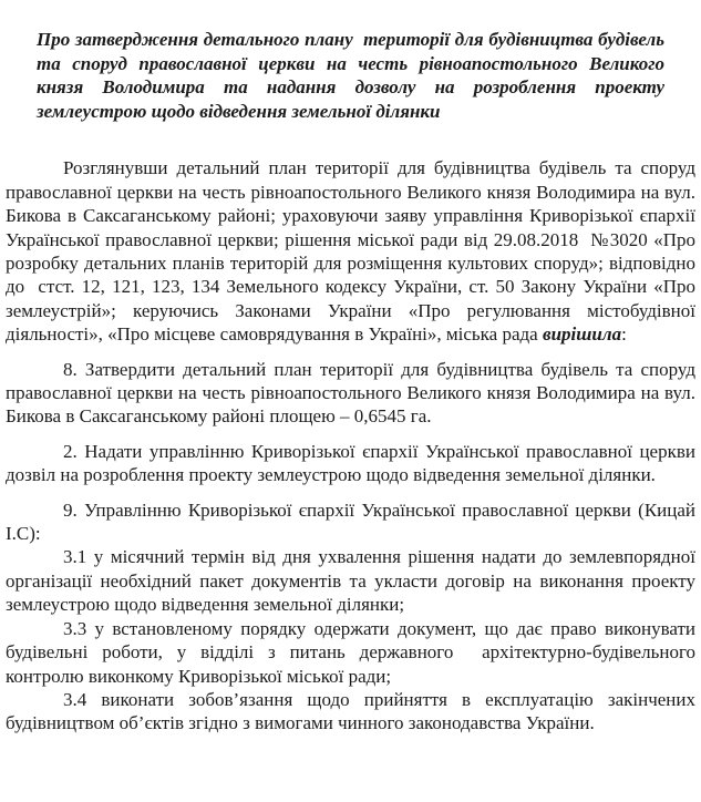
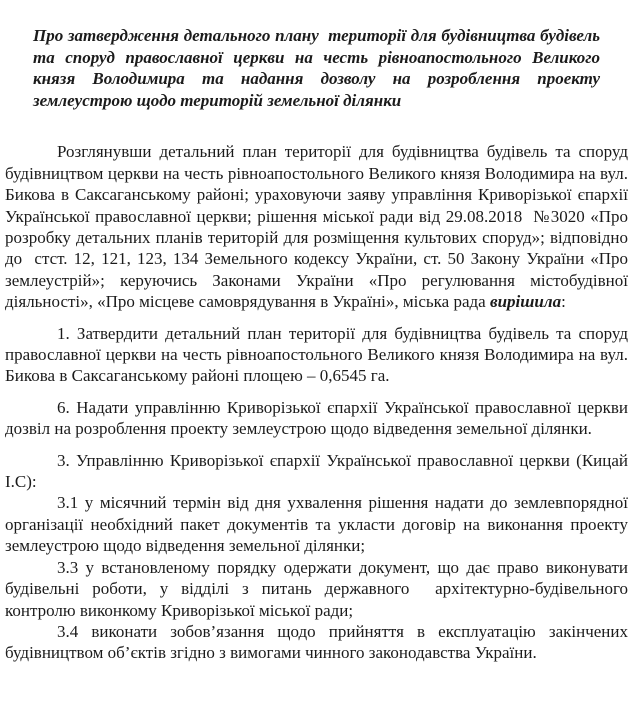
- Про затвердження детального плану території для будівництва будівель та споруд православної церкви на честь рівноапостольного Великого князя Володимира та надання дозволу на розроблення проекту землеустрою щодо відведення земельної ділянки
+ Про затвердження детального плану території для будівництва будівель та споруд православної церкви на честь рівноапостольного Великого князя Володимира та надання дозволу на розроблення проекту землеустрою щодо територій земельної ділянки
- Розглянувши детальний план території для будівництва будівель та споруд православної церкви на честь рівноапостольного Великого князя Володимира на вул. Бикова в Саксаганському районі; ураховуючи заяву управління Криворізької єпархії Української православної церкви; рішення міської ради від 29.08.2018 №3020 «Про розробку детальних планів територій для розміщення культових споруд»; відповідно до стст. 12, 121, 123, 134 Земельного кодексу України, ст. 50 Закону України «Про землеустрій»; керуючись Законами України «Про регулювання містобудівної діяльності», «Про місцеве самоврядування в Україні», міська рада вирішила:
+ Розглянувши детальний план території для будівництва будівель та споруд будівництвом церкви на честь рівноапостольного Великого князя Володимира на вул. Бикова в Саксаганському районі; ураховуючи заяву управління Криворізької єпархії Української православної церкви; рішення міської ради від 29.08.2018 №3020 «Про розробку детальних планів територій для розміщення культових споруд»; відповідно до стст. 12, 121, 123, 134 Земельного кодексу України, ст. 50 Закону України «Про землеустрій»; керуючись Законами України «Про регулювання містобудівної діяльності», «Про місцеве самоврядування в Україні», міська рада вирішила:
- 8. Затвердити детальний план території для будівництва будівель та споруд православної церкви на честь рівноапостольного Великого князя Володимира на вул. Бикова в Саксаганському районі площею – 0,6545 га.
+ 1. Затвердити детальний план території для будівництва будівель та споруд православної церкви на честь рівноапостольного Великого князя Володимира на вул. Бикова в Саксаганському районі площею – 0,6545 га.
- 2. Надати управлінню Криворізької єпархії Української православної церкви дозвіл на розроблення проекту землеустрою щодо відведення земельної ділянки.
+ 6. Надати управлінню Криворізької єпархії Української православної церкви дозвіл на розроблення проекту землеустрою щодо відведення земельної ділянки.
- 9. Управлінню Криворізької єпархії Української православної церкви (Кицай І.С):
+ 3. Управлінню Криворізької єпархії Української православної церкви (Кицай І.С):
  3.1 у місячний термін від дня ухвалення рішення надати до землевпорядної організації необхідний пакет документів та укласти договір на виконання проекту землеустрою щодо відведення земельної ділянки;
  3.3 у встановленому порядку одержати документ, що дає право виконувати будівельні роботи, у відділі з питань державного архітектурно-будівельного контролю виконкому Криворізької міської ради;
  3.4 виконати зобов’язання щодо прийняття в експлуатацію закінчених будівництвом об’єктів згідно з вимогами чинного законодавства України.
